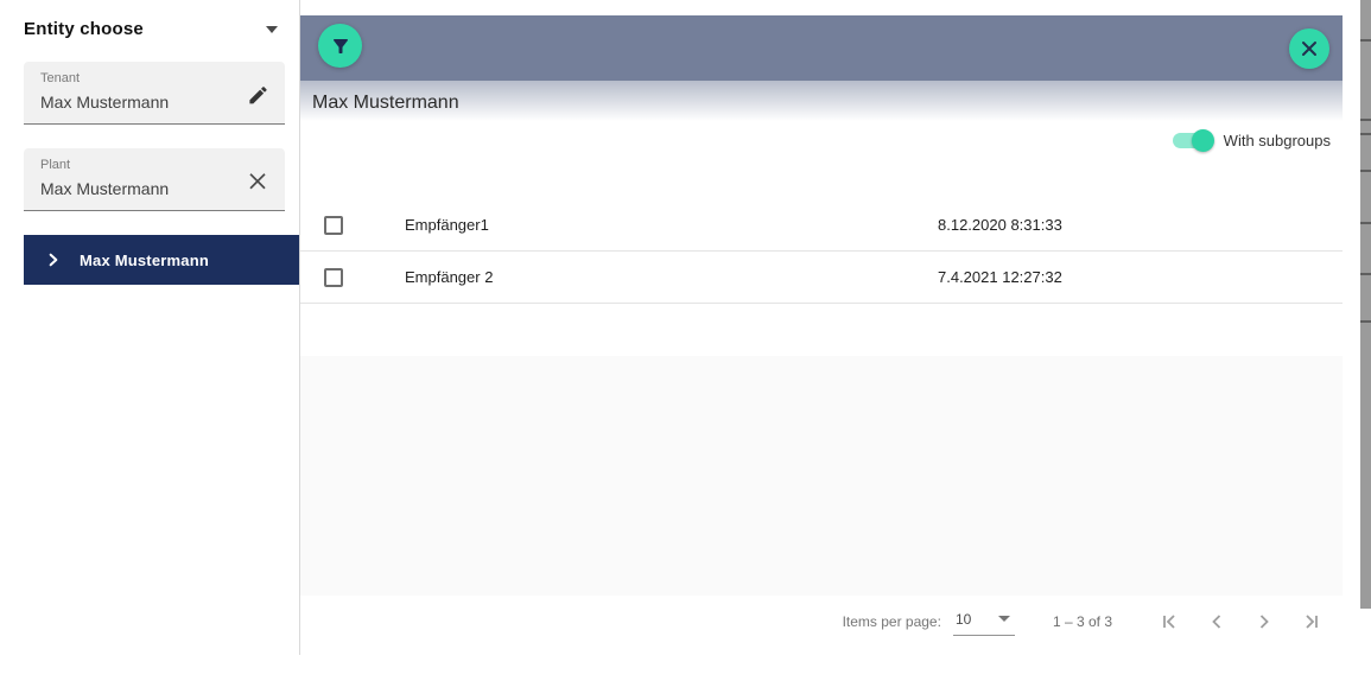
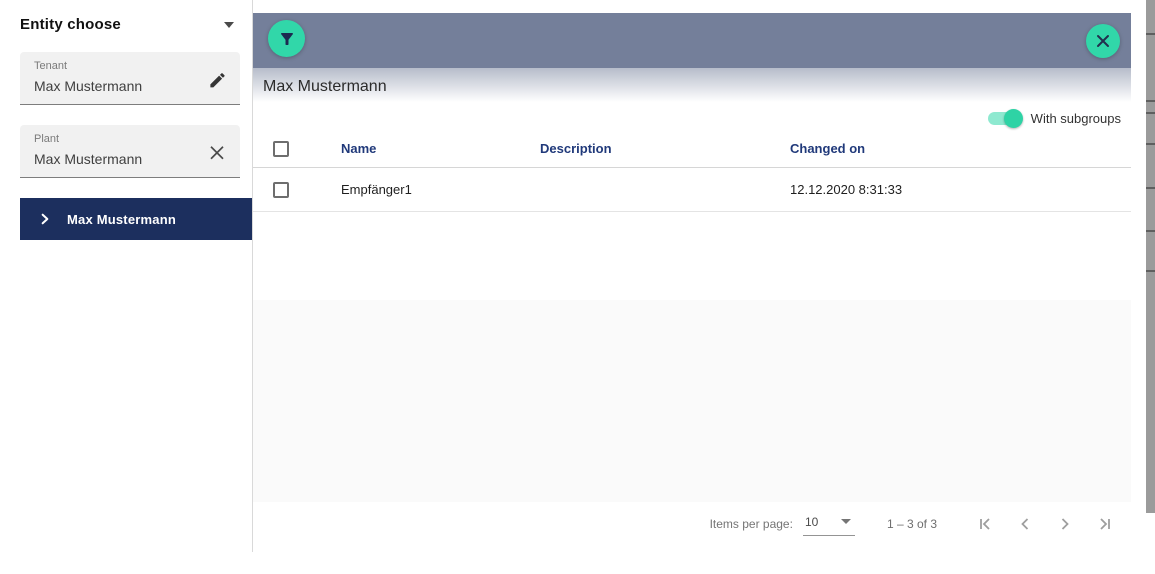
  Entity choose
  Tenant
  Max Mustermann
  Plant
  Max Mustermann
  Max Mustermann
  Max Mustermann
  With subgroups
+ Name
+ Description
+ Changed on
  Empfänger1
- 8.12.2020 8:31:33
+ 12.12.2020 8:31:33
- Empfänger 2
- 7.4.2021 12:27:32
  Items per page:
  10
  1 – 3 of 3
